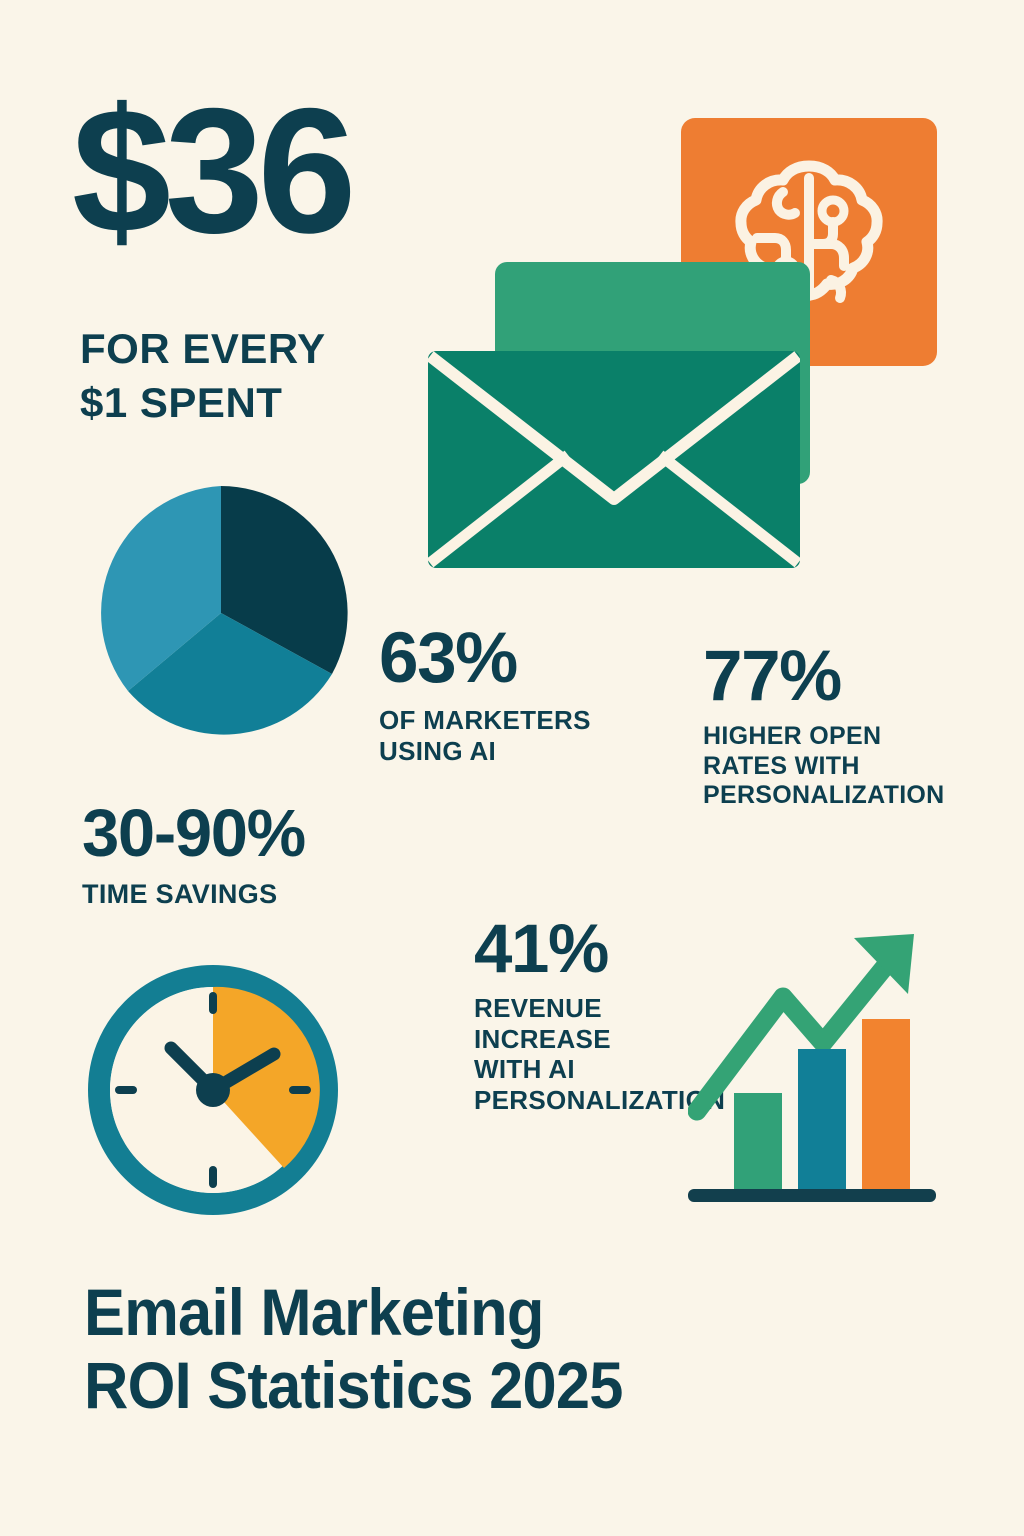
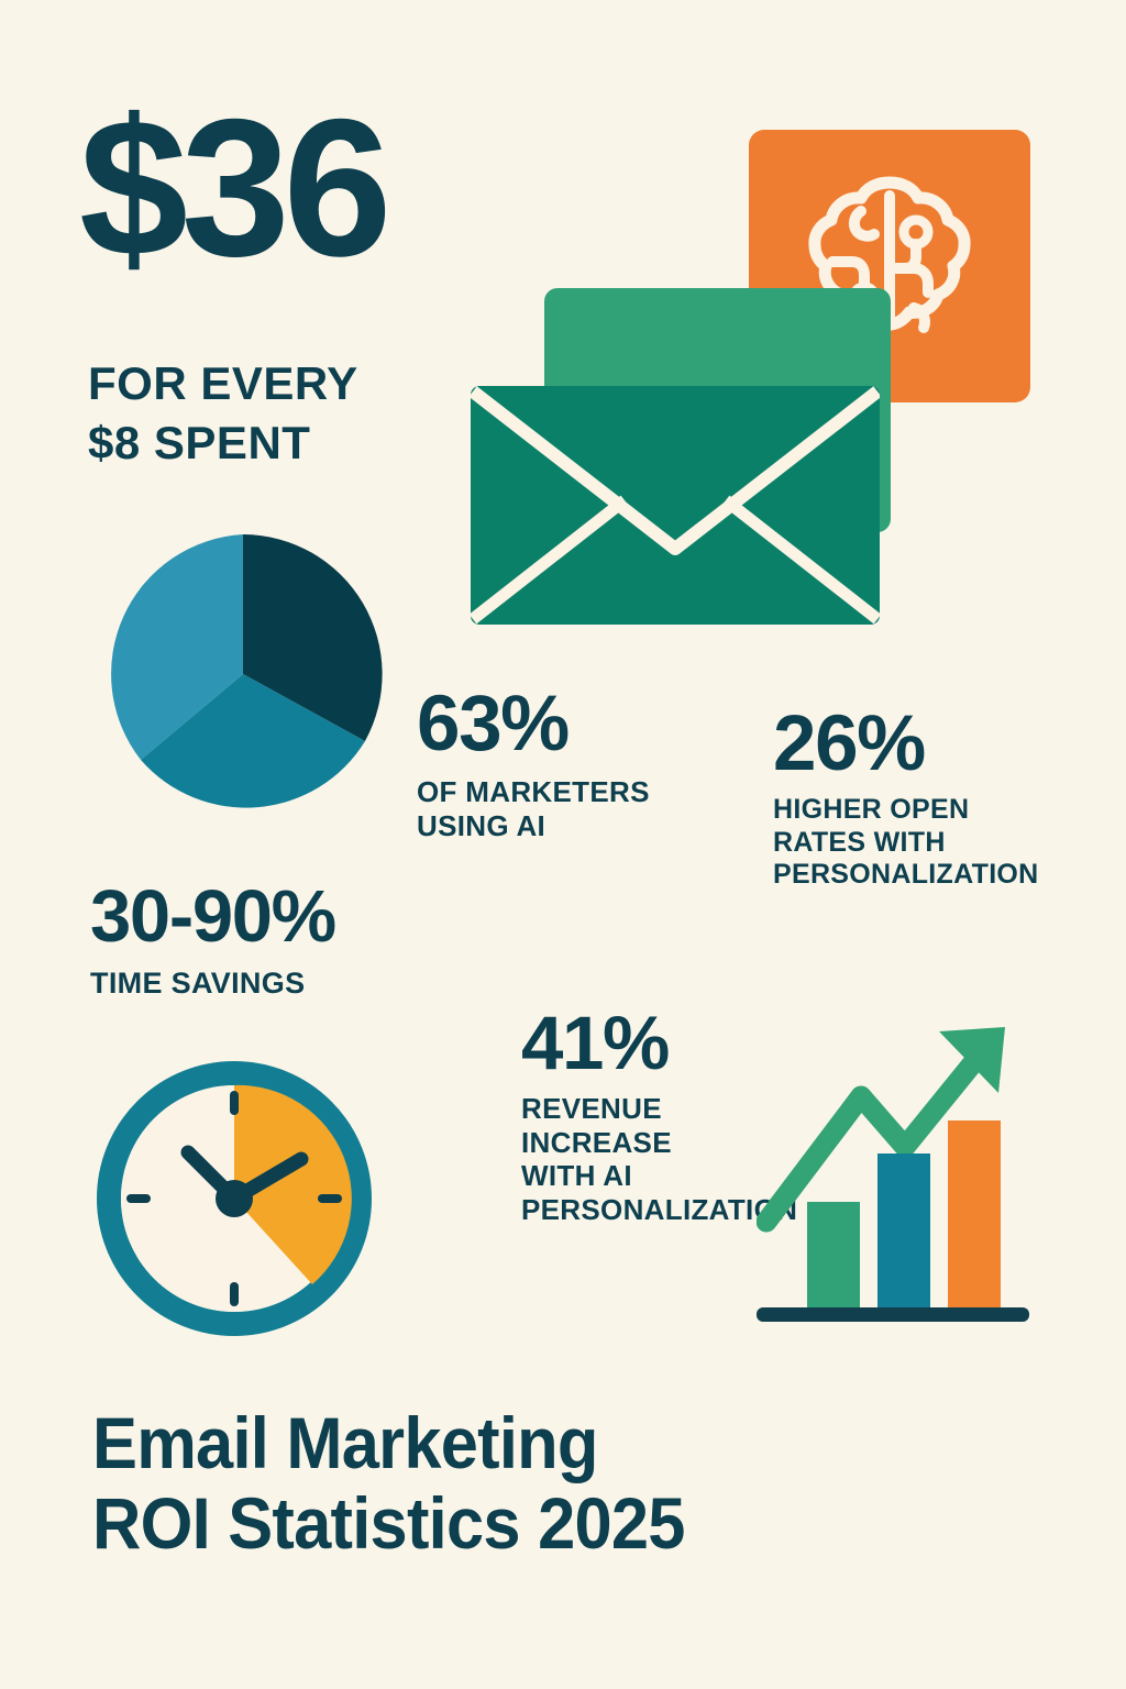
  $36
  FOR EVERY
- $1 SPENT
+ $8 SPENT
  63%
  OF MARKETERS
  USING AI
- 77%
+ 26%
  HIGHER OPEN
  RATES WITH
  PERSONALIZATION
  30-90%
  TIME SAVINGS
  41%
  REVENUE
  INCREASE
  WITH AI
  PERSONALIZATI
  Email Marketing
  ROI Statistics 2025
